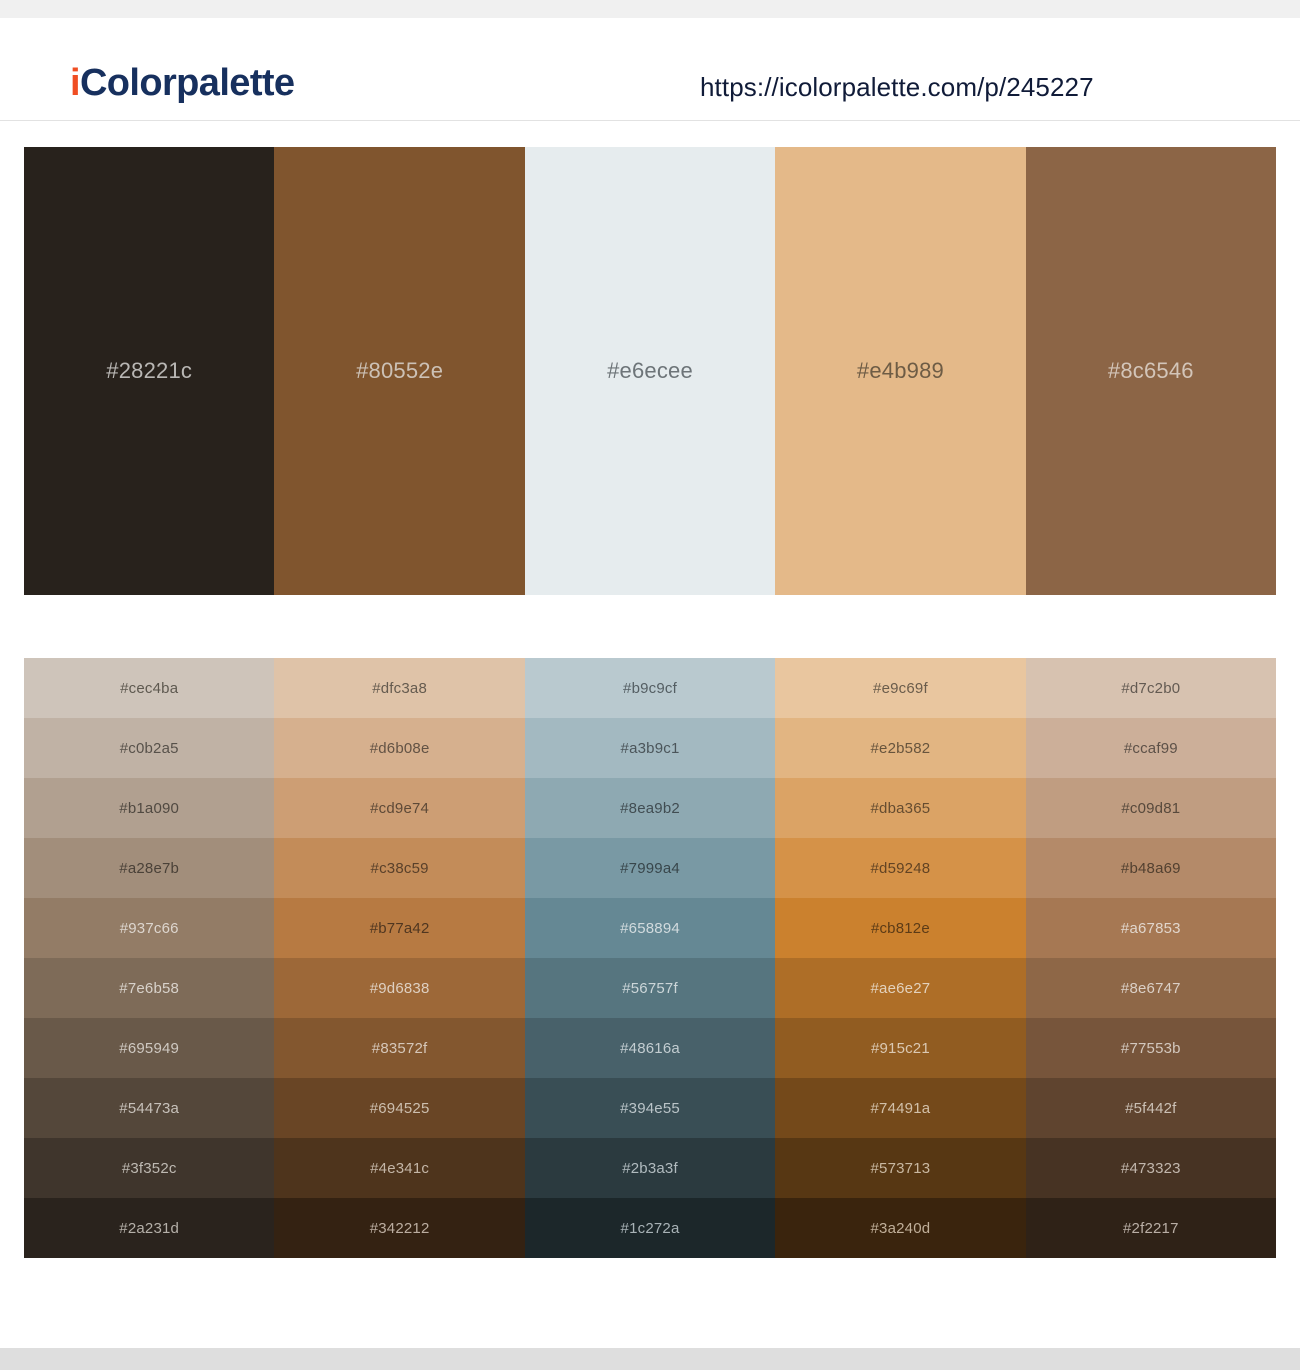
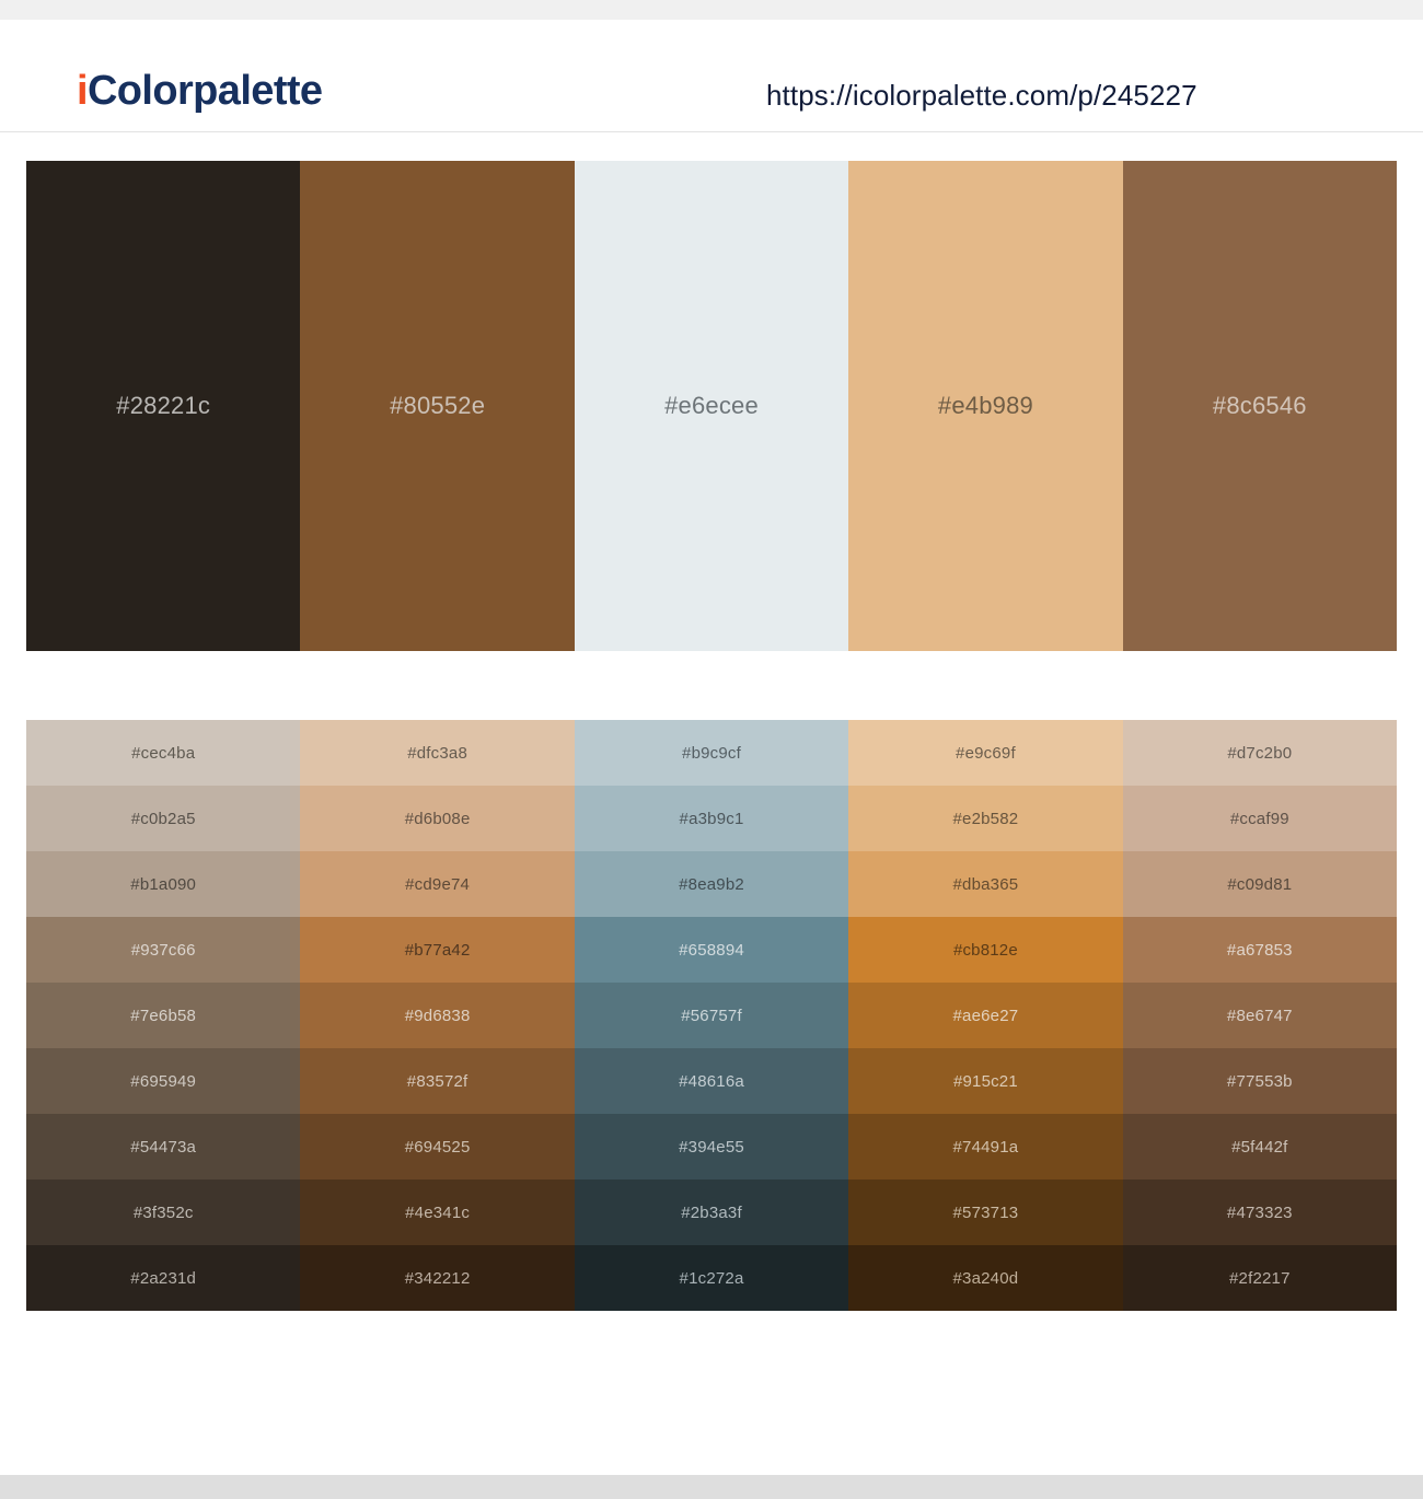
  iColorpalette
  https://icolorpalette.com/p/245227
  #28221c
  #80552e
  #e6ecee
  #e4b989
  #8c6546
  #cec4ba
  #dfc3a8
  #b9c9cf
  #e9c69f
  #d7c2b0
  #c0b2a5
  #d6b08e
  #a3b9c1
  #e2b582
  #ccaf99
  #b1a090
  #cd9e74
  #8ea9b2
  #dba365
  #c09d81
- #a28e7b
- #c38c59
- #7999a4
- #d59248
- #b48a69
  #937c66
  #b77a42
  #658894
  #cb812e
  #a67853
  #7e6b58
  #9d6838
  #56757f
  #ae6e27
  #8e6747
  #695949
  #83572f
  #48616a
  #915c21
  #77553b
  #54473a
  #694525
  #394e55
  #74491a
  #5f442f
  #3f352c
  #4e341c
  #2b3a3f
  #573713
  #473323
  #2a231d
  #342212
  #1c272a
  #3a240d
  #2f2217
